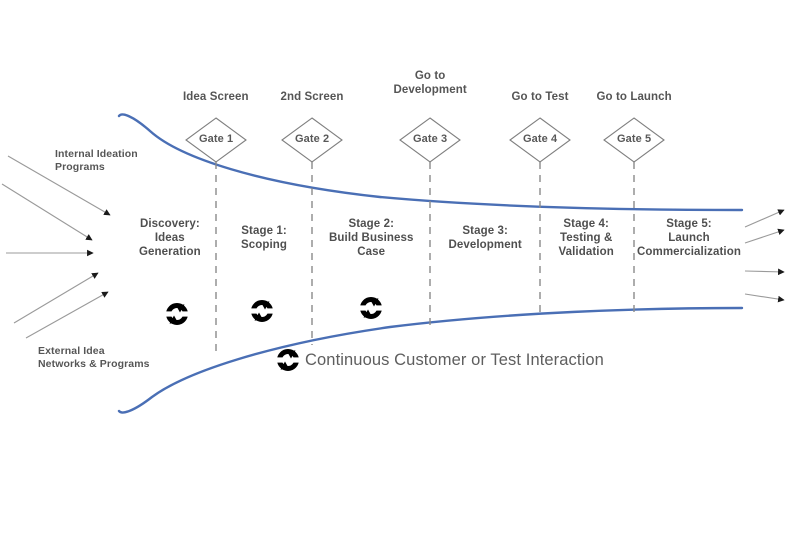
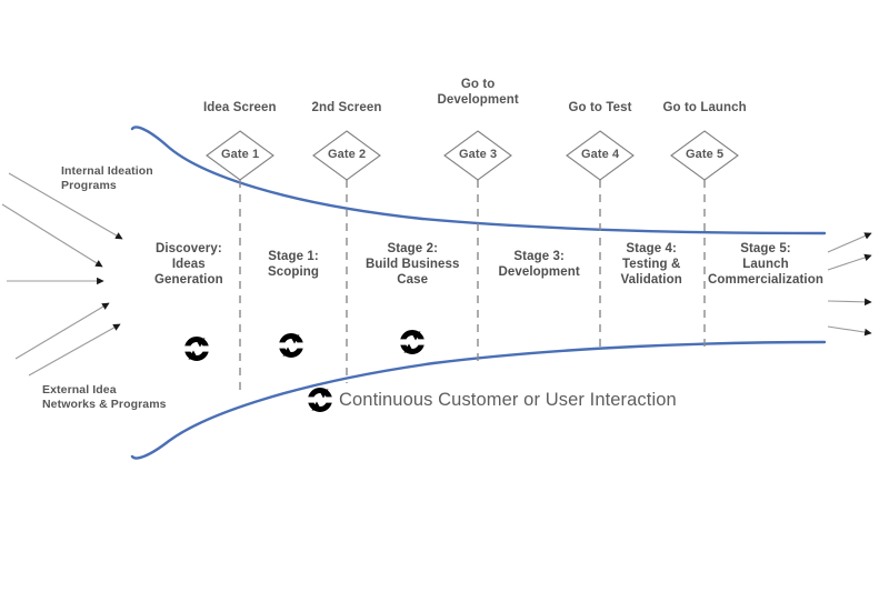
  Gate 1
  Idea Screen
  Gate 2
  2nd Screen
  Gate 3
  Go to
  Development
  Gate 4
  Go to Test
  Gate 5
  Go to Launch
  Discovery:
  Ideas
  Generation
  Stage 1:
  Scoping
  Stage 2:
  Build Business
  Case
  Stage 3:
  Development
  Stage 4:
  Testing &
  Validation
  Stage 5:
  Launch
  Commercialization
  Internal Ideation
  Programs
  External Idea
  Networks & Programs
- Continuous Customer or Test Interaction
+ Continuous Customer or User Interaction
